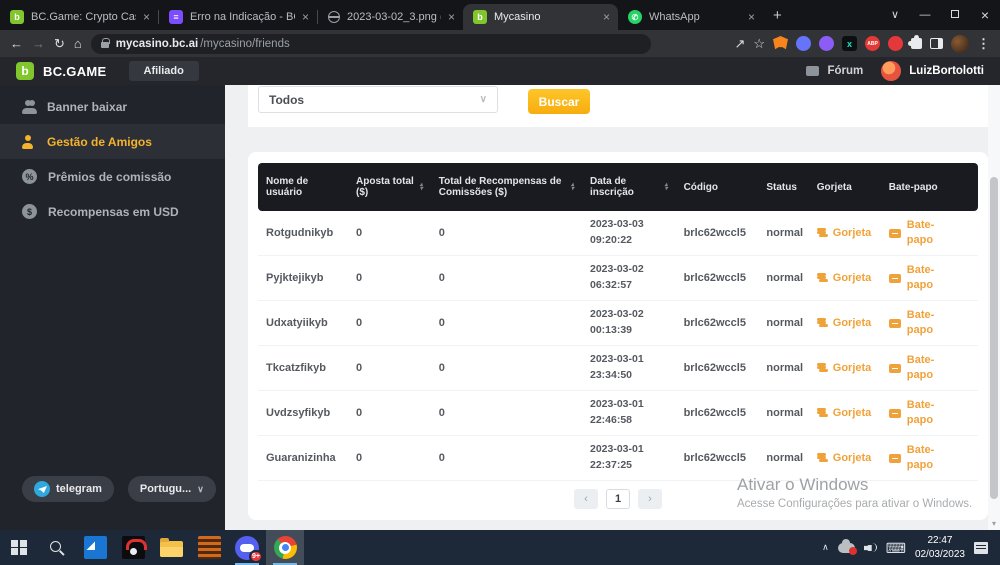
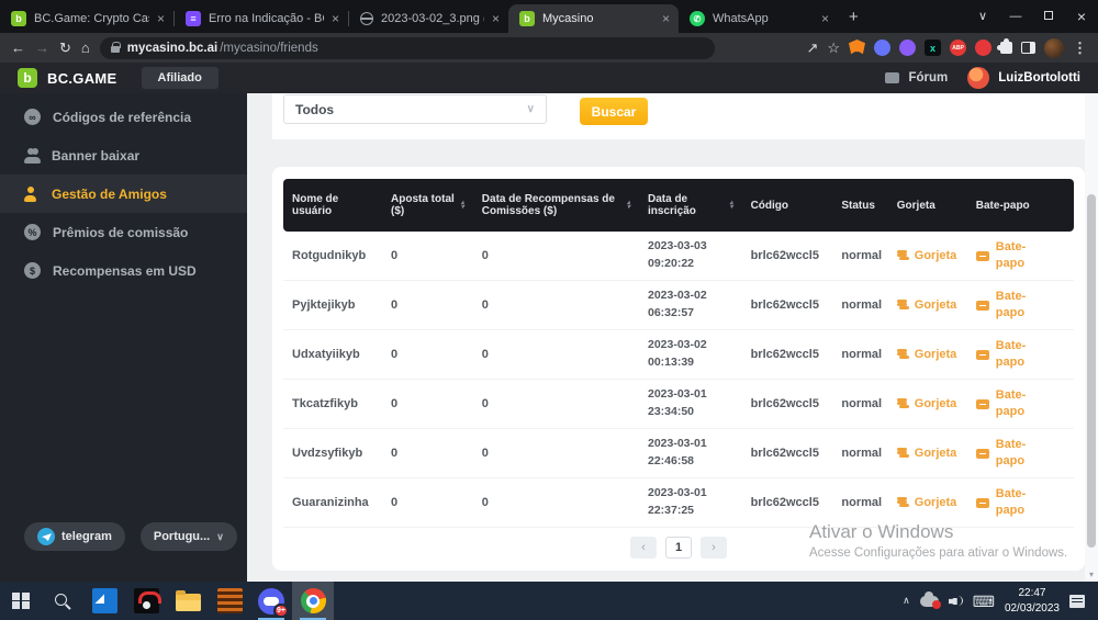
  b
  ×
  ≡
  Erro na Indicação - B
  ×
  ×
  b
  Mycasino
  ×
  ✆
  WhatsApp
  ×
  +
  ∨
  —
  ×
  ←
  →
  ↻
  ⌂
  mycasino.bc.ai
  /mycasino/friends
  ↗
  ☆
  x
  ⋮
  b
  BC.GAME
  Afiliado
  Fórum
  LuizBortolotti
+ ∞
+ Códigos de referência
  Banner baixar
  Gestão de Amigos
  %
  Prêmios de comissão
  $
  Recompensas em USD
  telegram
  Portugu...
  ∨
  Todos
  ∨
  Buscar
  Nome de usuário
  Aposta total ($)
- Total de Recompensas de Comissões ($)
+ Data de Recompensas de Comissões ($)
  Data de inscrição
  Código
  Status
  Gorjeta
  Bate-papo
  Rotgudnikyb
  0
  0
  2023-03-03
  09:20:22
  brlc62wccl5
  normal
  Gorjeta
  Bate-papo
  Pyjktejikyb
  0
  0
  2023-03-02
  06:32:57
  brlc62wccl5
  normal
  Gorjeta
  Bate-papo
  Udxatyiikyb
  0
  0
  2023-03-02
  00:13:39
  brlc62wccl5
  normal
  Gorjeta
  Bate-papo
  Tkcatzfikyb
  0
  0
  2023-03-01
  23:34:50
  brlc62wccl5
  normal
  Gorjeta
  Bate-papo
  Uvdzsyfikyb
  0
  0
  2023-03-01
  22:46:58
  brlc62wccl5
  normal
  Gorjeta
  Bate-papo
  Guaranizinha
  0
  0
  2023-03-01
  22:37:25
  brlc62wccl5
  normal
  Gorjeta
  Bate-papo
  ‹
  1
  ›
  Ativar o Windows
  Acesse Configurações para ativar o Windows.
  ▾
  ∧
  ⌨
  22:47
  02/03/2023
